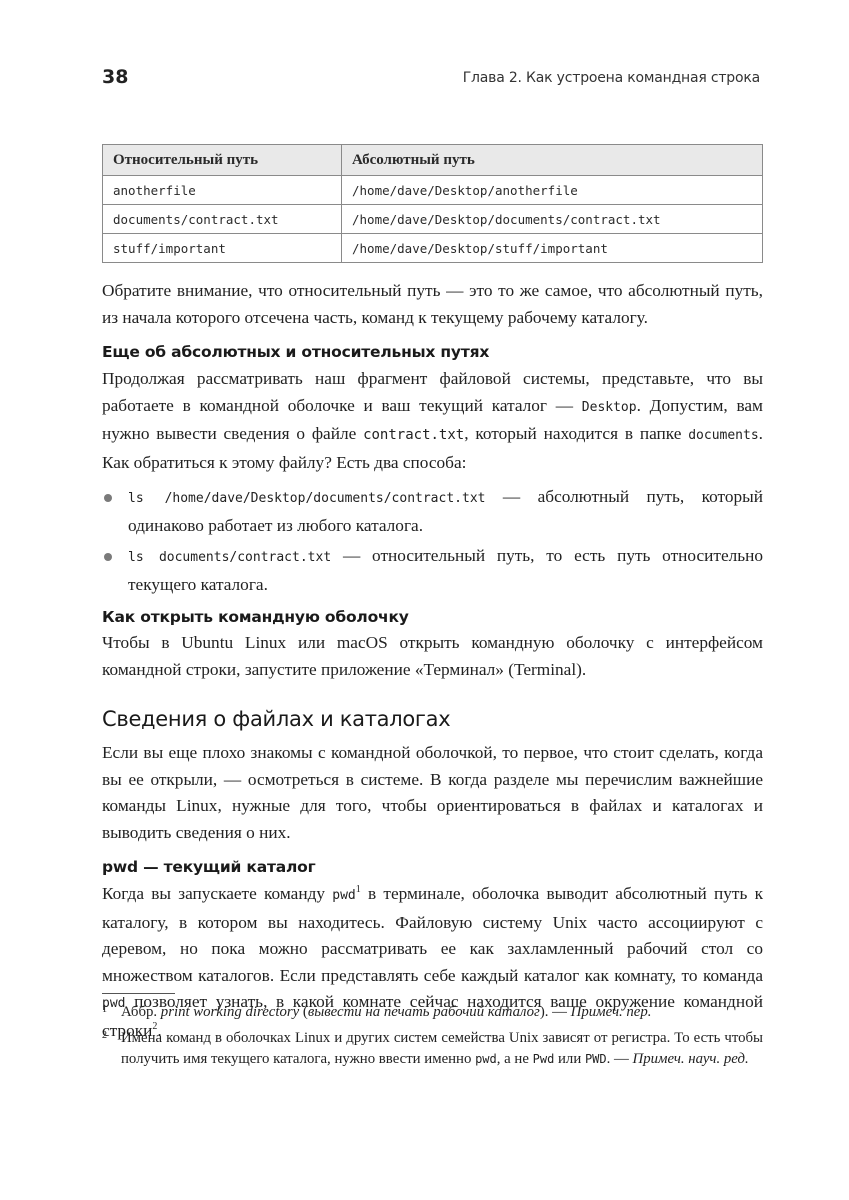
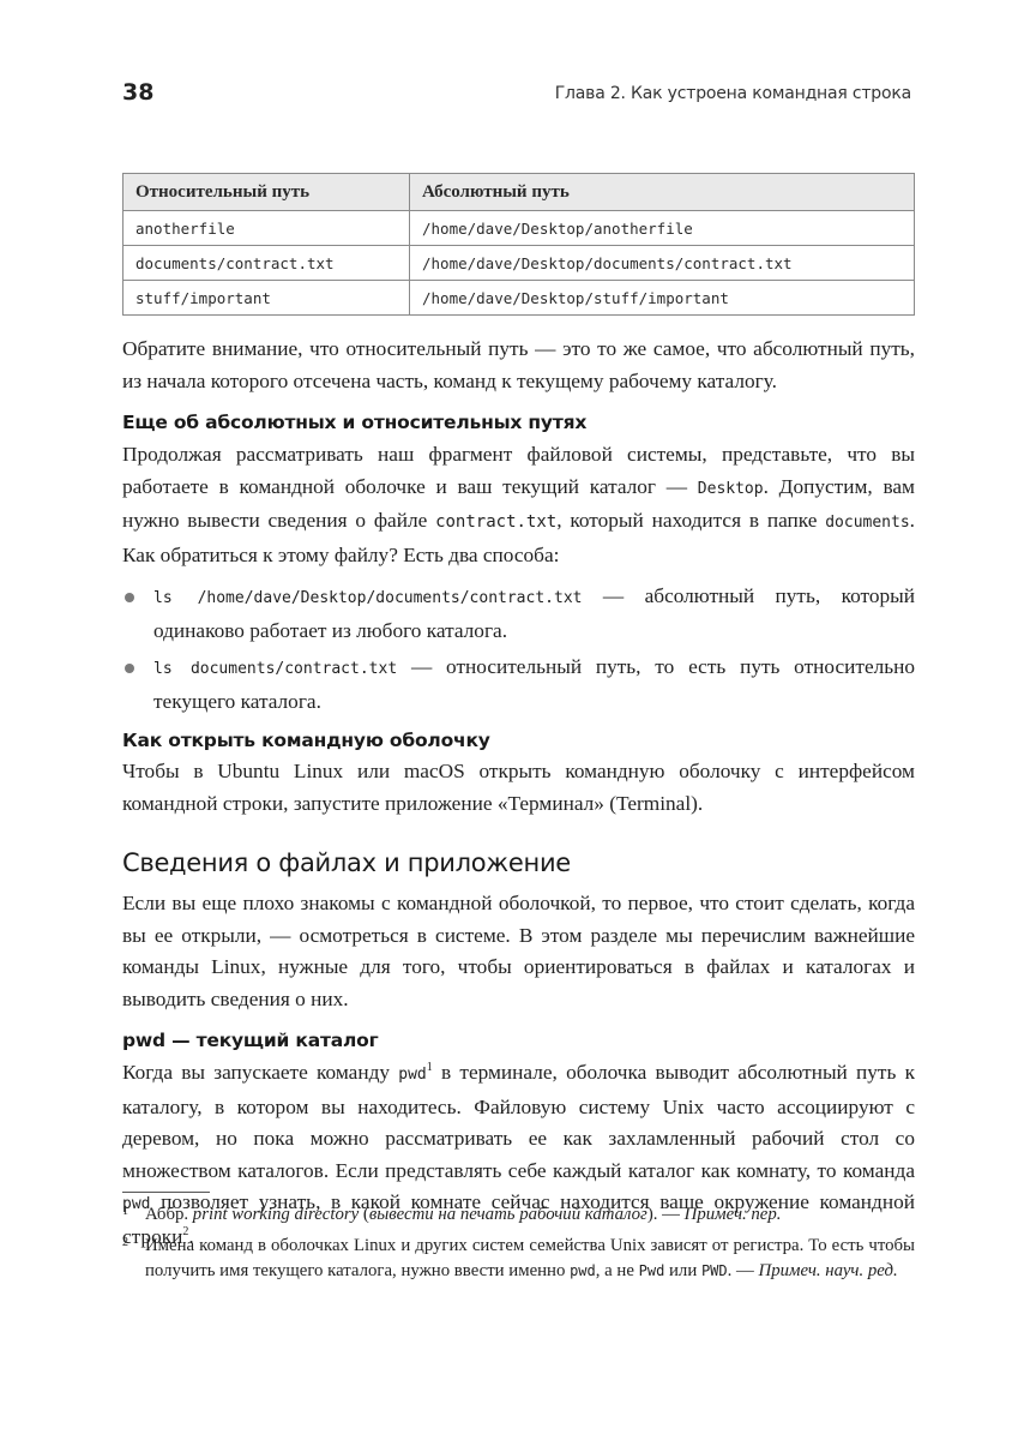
  38
  Глава 2. Как устроена командная строка
  Относительный путь	Абсолютный путь
  anotherfile	/home/dave/Desktop/anotherfile
  documents/contract.txt	/home/dave/Desktop/documents/contract.txt
  stuff/important	/home/dave/Desktop/stuff/important
  Обратите внимание, что относительный путь — это то же самое, что абсолютный путь, из начала которого отсечена часть, команд к текущему рабочему каталогу.
  Еще об абсолютных и относительных путях
  Продолжая рассматривать наш фрагмент файловой системы, представьте, что вы работаете в командной оболочке и ваш текущий каталог — Desktop. Допустим, вам нужно вывести сведения о файле contract.txt, который находится в папке documents. Как обратиться к этому файлу? Есть два способа:
  ls /home/dave/Desktop/documents/contract.txt — абсолютный путь, который одинаково работает из любого каталога.
  ls documents/contract.txt — относительный путь, то есть путь относительно текущего каталога.
  Как открыть командную оболочку
  Чтобы в Ubuntu Linux или macOS открыть командную оболочку с интерфейсом командной строки, запустите приложение «Терминал» (Terminal).
- Сведения о файлах и каталогах
+ Сведения о файлах и приложение
- Если вы еще плохо знакомы с командной оболочкой, то первое, что стоит сделать, когда вы ее открыли, — осмотреться в системе. В когда разделе мы перечислим важнейшие команды Linux, нужные для того, чтобы ориентироваться в файлах и каталогах и выводить сведения о них.
+ Если вы еще плохо знакомы с командной оболочкой, то первое, что стоит сделать, когда вы ее открыли, — осмотреться в системе. В этом разделе мы перечислим важнейшие команды Linux, нужные для того, чтобы ориентироваться в файлах и каталогах и выводить сведения о них.
  pwd — текущий каталог
  Когда вы запускаете команду pwd1 в терминале, оболочка выводит абсолютный путь к каталогу, в котором вы находитесь. Файловую систему Unix часто ассоциируют с деревом, но пока можно рассматривать ее как захламленный рабочий стол со множеством каталогов. Если представлять себе каждый каталог как комнату, то команда pwd позволяет узнать, в какой комнате сейчас находится ваше окружение командной строки2.
  1
  Аббр. print working directory (вывести на печать рабочий каталог). — Примеч. пер.
  2
  Имена команд в оболочках Linux и других систем семейства Unix зависят от регистра. То есть чтобы получить имя текущего каталога, нужно ввести именно pwd, а не Pwd или PWD. — Примеч. науч. ред.
